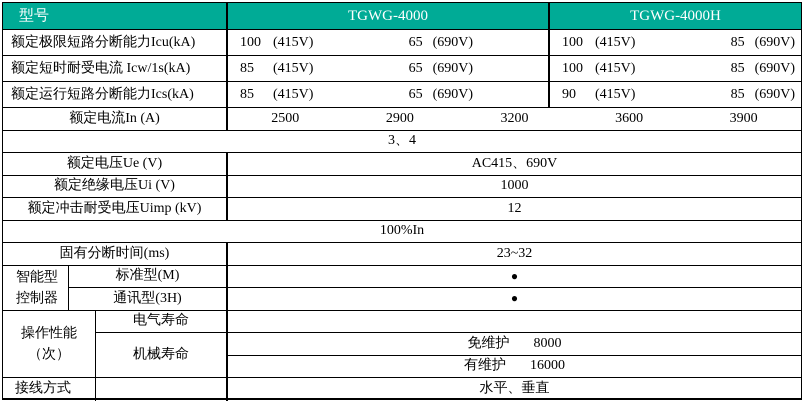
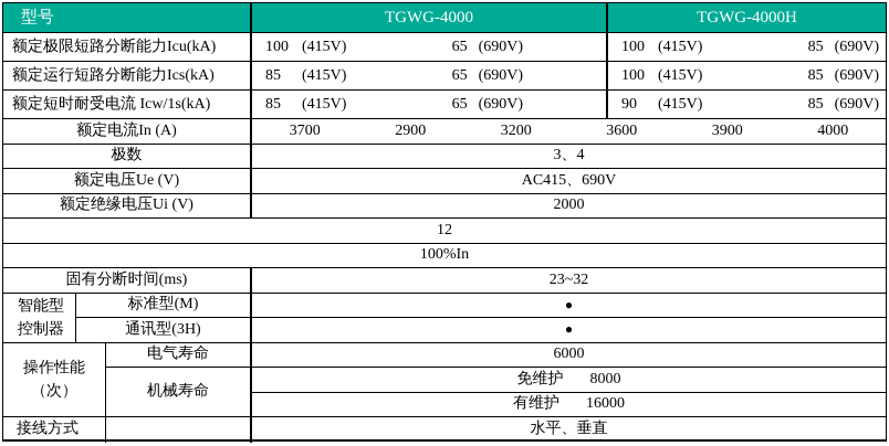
  型号
  TGWG-4000
  TGWG-4000H
  额定极限短路分断能力Icu(kA)
  100 (415V)
  65 (690V)
  100 (415V)
  85 (690V)
- 额定短时耐受电流 Icw/1s(kA)
+ 额定运行短路分断能力Ics(kA)
  85 (415V)
  65 (690V)
  100 (415V)
  85 (690V)
- 额定运行短路分断能力Ics(kA)
+ 额定短时耐受电流 Icw/1s(kA)
  85 (415V)
  65 (690V)
  90 (415V)
  85 (690V)
  额定电流In (A)
- 2500
+ 3700
  2900
  3200
  3600
  3900
+ 4000
+ 极数
  3、4
  额定电压Ue (V)
  AC415、690V
  额定绝缘电压Ui (V)
- 1000
+ 2000
- 额定冲击耐受电压Uimp (kV)
  12
  100%In
  固有分断时间(ms)
  23~32
  智能型
  控制器
  标准型(M)
  ●
  通讯型(3H)
  ●
  操作性能
  （次）
  电气寿命
+ 6000
  机械寿命
  免维护
  8000
  有维护
  16000
  接线方式
  水平、垂直
